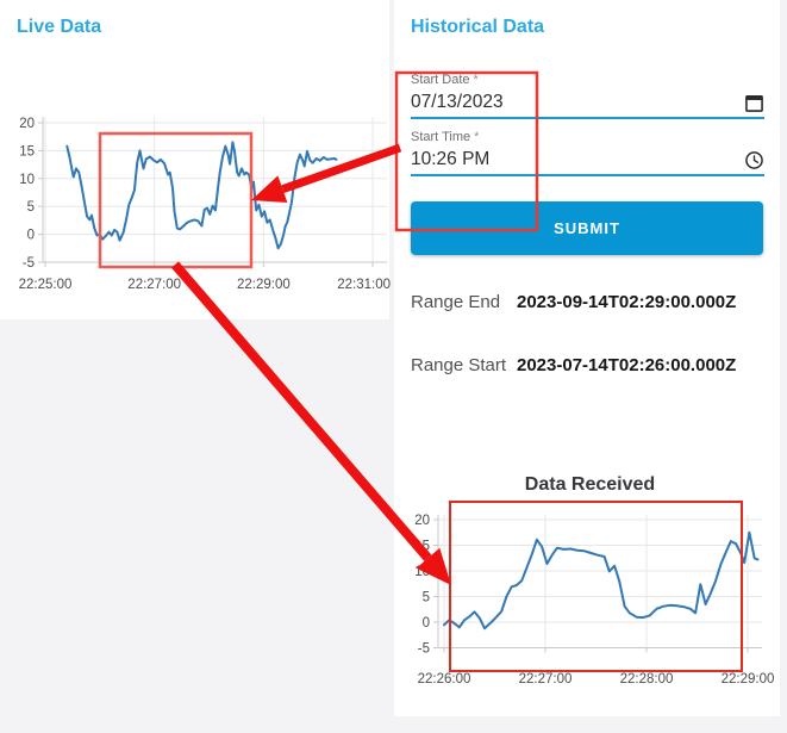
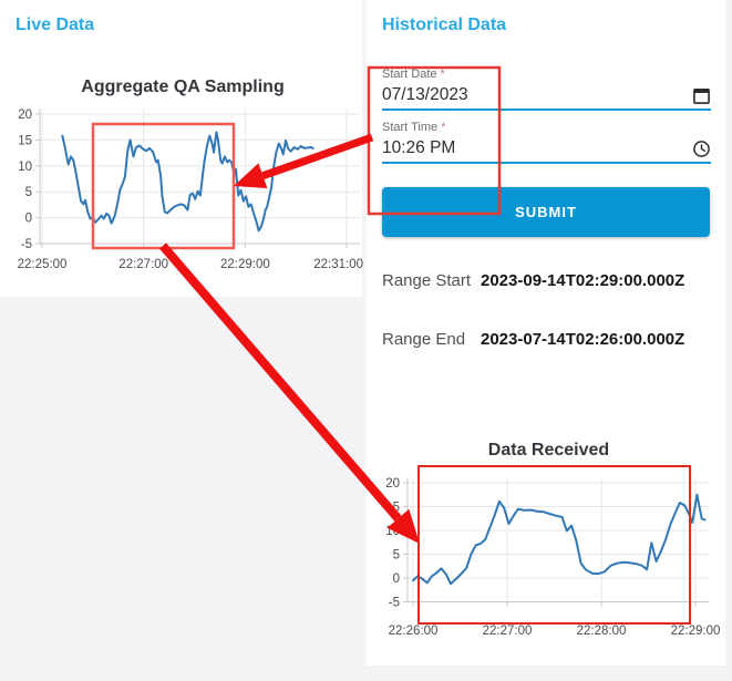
  Live Data
  Historical Data
+ Aggregate QA Sampling
  22:25:00
  22:27:00
  22:29:00
  22:31:00
  -5
  0
  5
  10
  15
  20
  Start Date *
  07/13/2023
  Start Time *
  10:26 PM
  SUBMIT
- Range End
+ Range Start
  2023-09-14T02:29:00.000Z
- Range Start
+ Range End
  2023-07-14T02:26:00.000Z
  Data Received
  22:26:00
  22:27:00
  22:28:00
  22:29:00
  -5
  0
  5
  20
